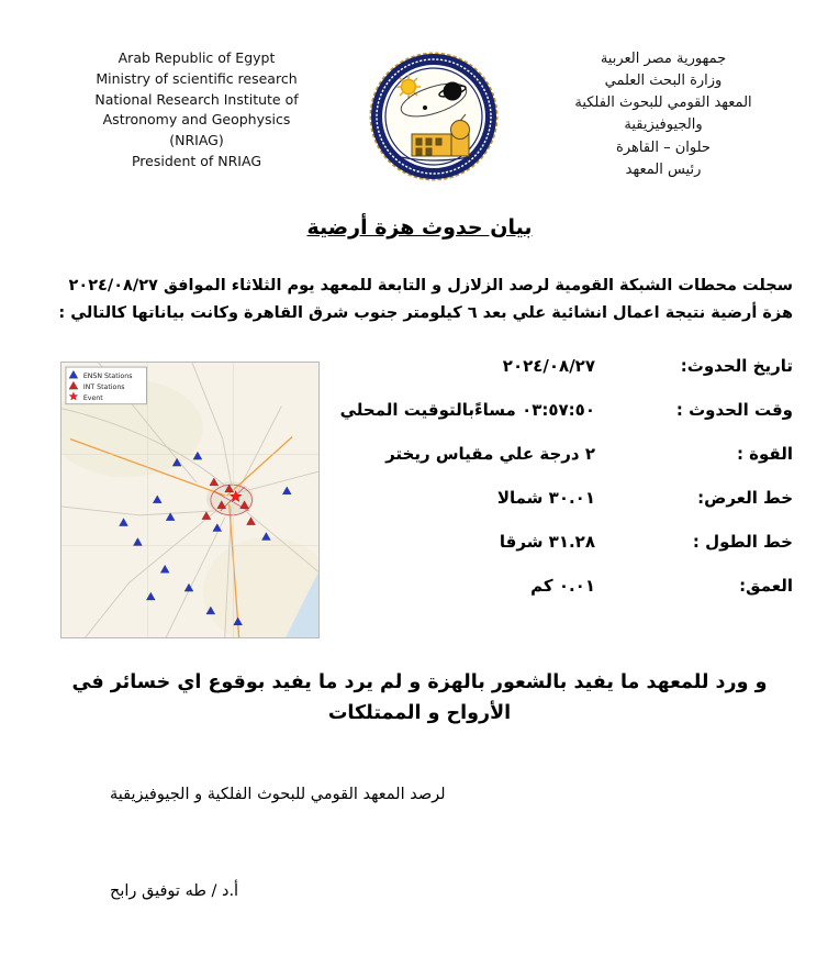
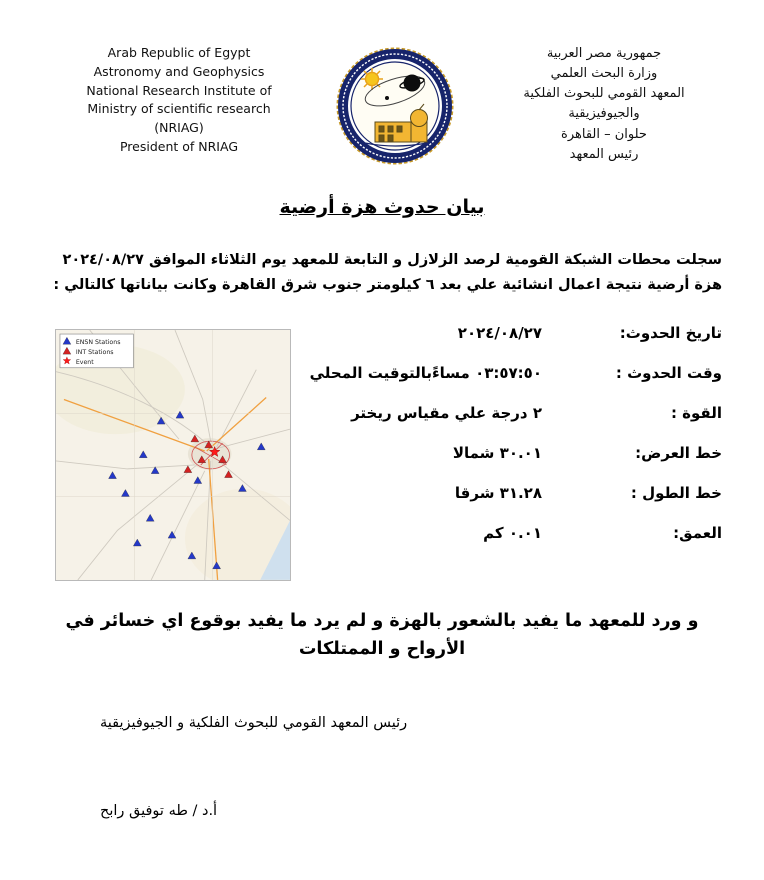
  Arab Republic of Egypt
- Ministry of scientific research
+ Astronomy and Geophysics
  National Research Institute of
- Astronomy and Geophysics
+ Ministry of scientific research
  (NRIAG)
  President of NRIAG
  جمهورية مصر العربية
  وزارة البحث العلمي
  المعهد القومي للبحوث الفلكية
  والجيوفيزيقية
  حلوان – القاهرة
  رئيس المعهد
  بيان حدوث هزة أرضية
  سجلت محطات الشبكة القومية لرصد الزلازل و التابعة للمعهد يوم الثلاثاء الموافق ٢٠٢٤/٠٨/٢٧ هزة أرضية نتيجة اعمال انشائية علي بعد ٦ كيلومتر جنوب شرق القاهرة وكانت بياناتها كالتالي :
  تاريخ الحدوث:
  ٢٠٢٤/٠٨/٢٧
  وقت الحدوث :
  ٠٣:٥٧:٥٠ مساءًبالتوقيت المحلي
  القوة :
  ٢ درجة علي مقياس ريختر
  خط العرض:
  ٣٠.٠١ شمالا
  خط الطول :
  ٣١.٢٨ شرقا
  العمق:
  ٠.٠١ كم
  و ورد للمعهد ما يفيد بالشعور بالهزة و لم يرد ما يفيد بوقوع اي خسائر في الأرواح و الممتلكات
- لرصد المعهد القومي للبحوث الفلكية و الجيوفيزيقية
+ رئيس المعهد القومي للبحوث الفلكية و الجيوفيزيقية
  أ.د / طه توفيق رابح
